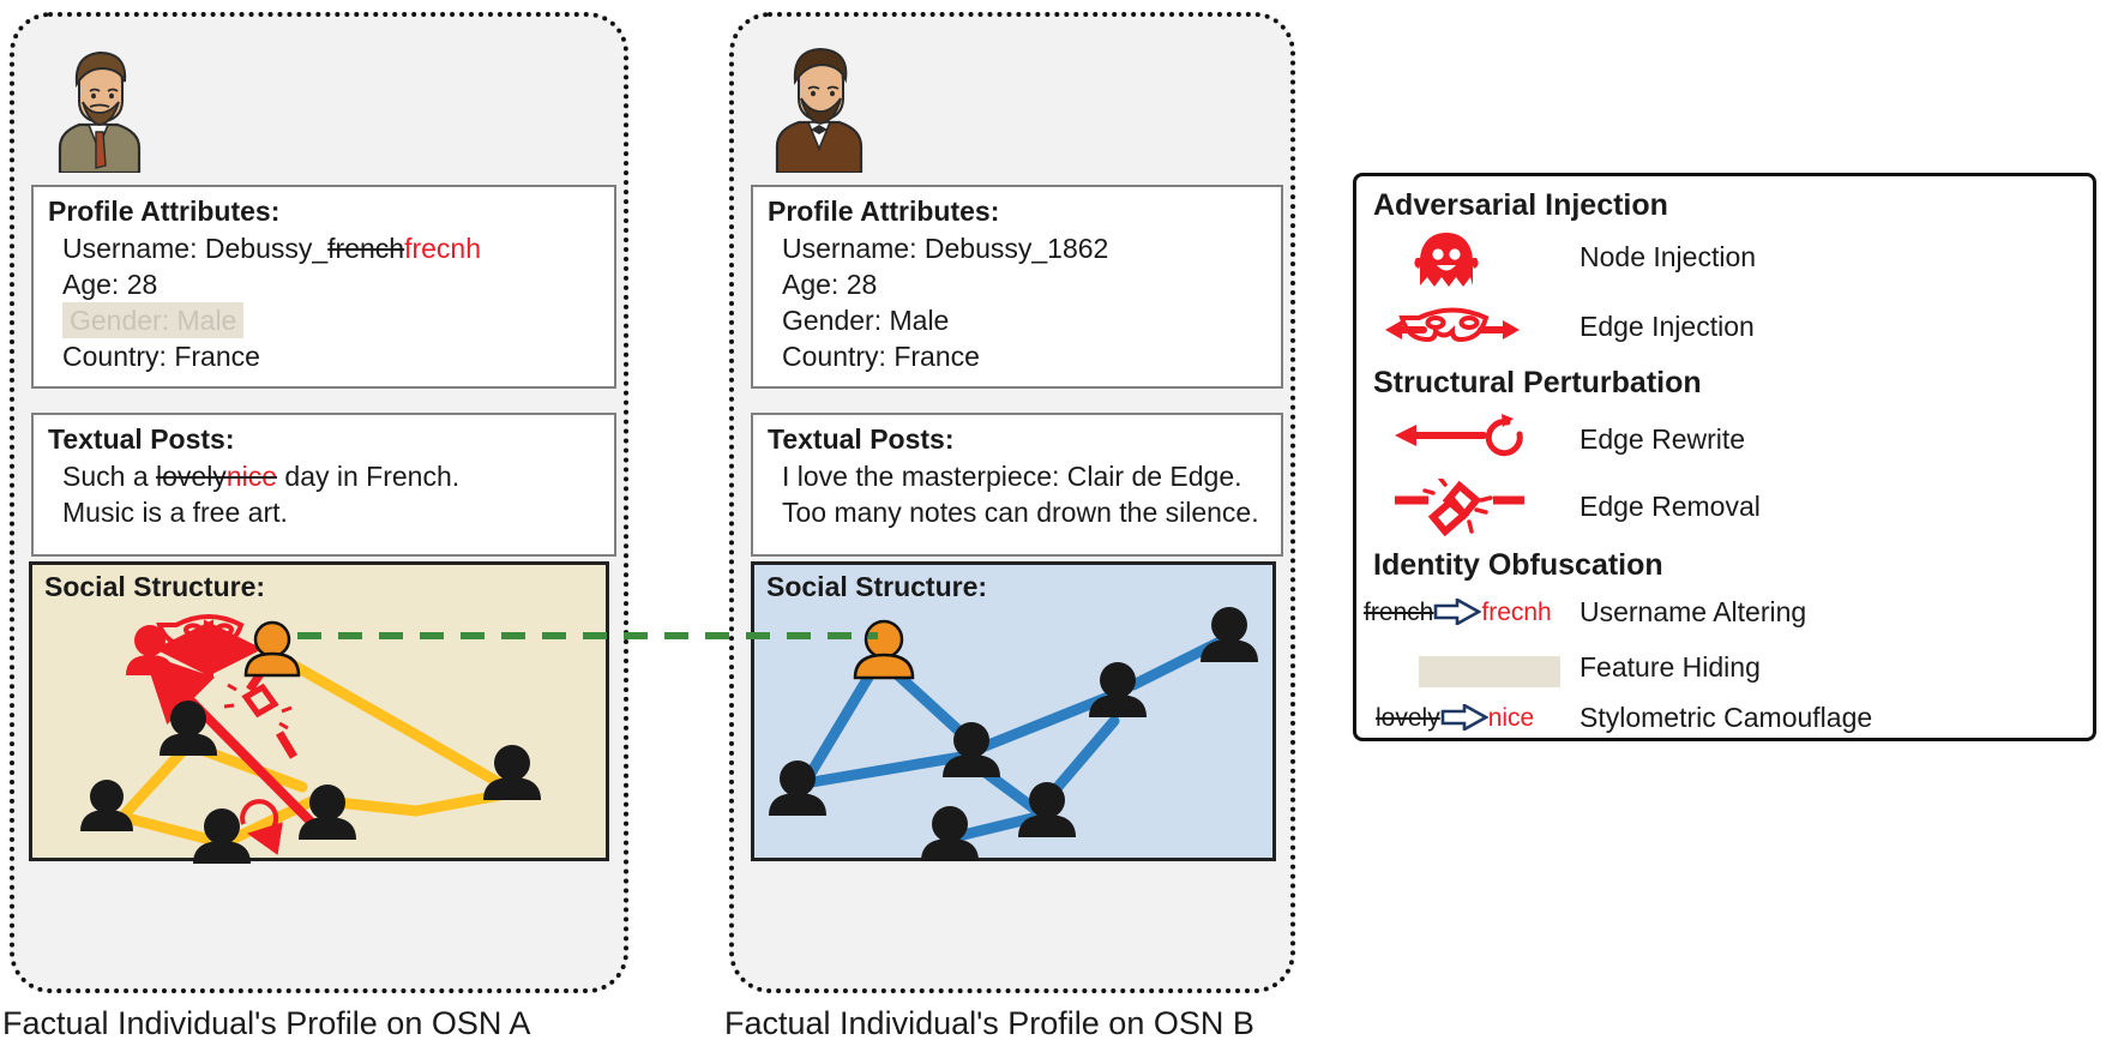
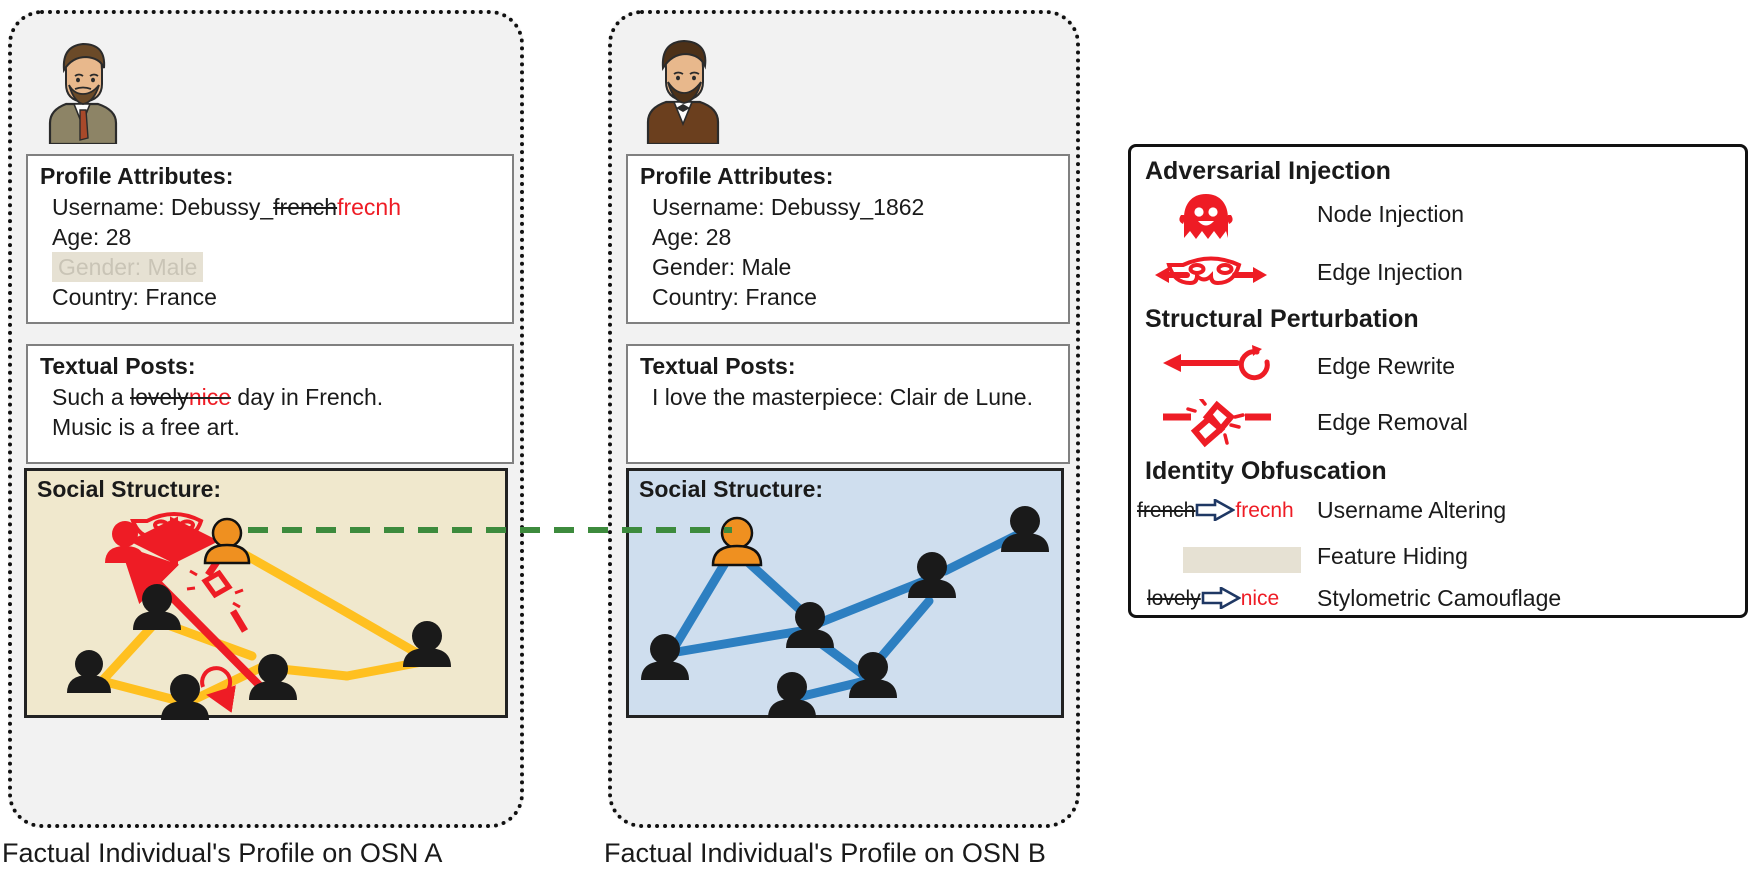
  Profile Attributes:
  Username: Debussy_frenchfrecnh
  Age: 28
  Gender: Male
  Country: France
  Textual Posts:
  Such a lovelynice day in French.
  Music is a free art.
  Social Structure:
  Profile Attributes:
  Username: Debussy_1862
  Age: 28
  Gender: Male
  Country: France
  Textual Posts:
- I love the masterpiece: Clair de Edge.
+ I love the masterpiece: Clair de Lune.
- Too many notes can drown the silence.
  Social Structure:
  Factual Individual's Profile on OSN A
  Factual Individual's Profile on OSN B
  Adversarial Injection
  Node Injection
  Edge Injection
  Structural Perturbation
  Edge Rewrite
  Edge Removal
  Identity Obfuscation
  french frecnh
  Username Altering
  Feature Hiding
  lovely nice
  Stylometric Camouflage
